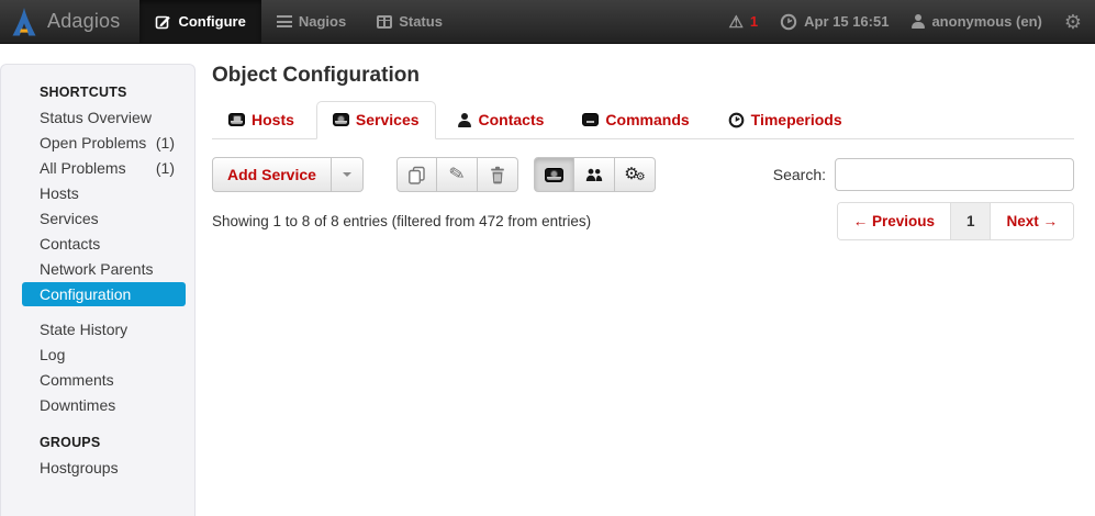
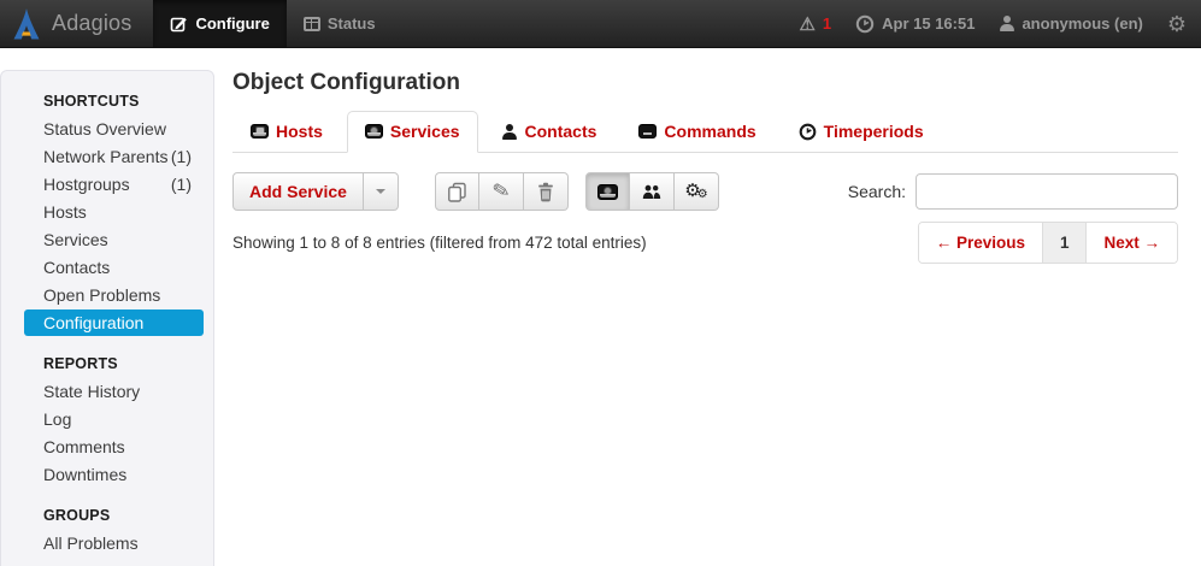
  Adagios
  Configure
- Nagios
  Status
  ⚠
  1
  Apr 15 16:51
  anonymous (en)
  ⚙
  SHORTCUTS
  Status Overview
- Open Problems
+ Network Parents
  (1)
- All Problems
+ Hostgroups
  (1)
  Hosts
  Services
  Contacts
- Network Parents
+ Open Problems
  Configuration
+ REPORTS
  State History
  Log
  Comments
  Downtimes
  GROUPS
- Hostgroups
+ All Problems
  Object Configuration
  Hosts
  Services
  Contacts
  Commands
  Timeperiods
  Add Service
  ⚙
  ⚙
  Search:
- Showing 1 to 8 of 8 entries (filtered from 472 from entries)
+ Showing 1 to 8 of 8 entries (filtered from 472 total entries)
  ← Previous
  1
  Next →
